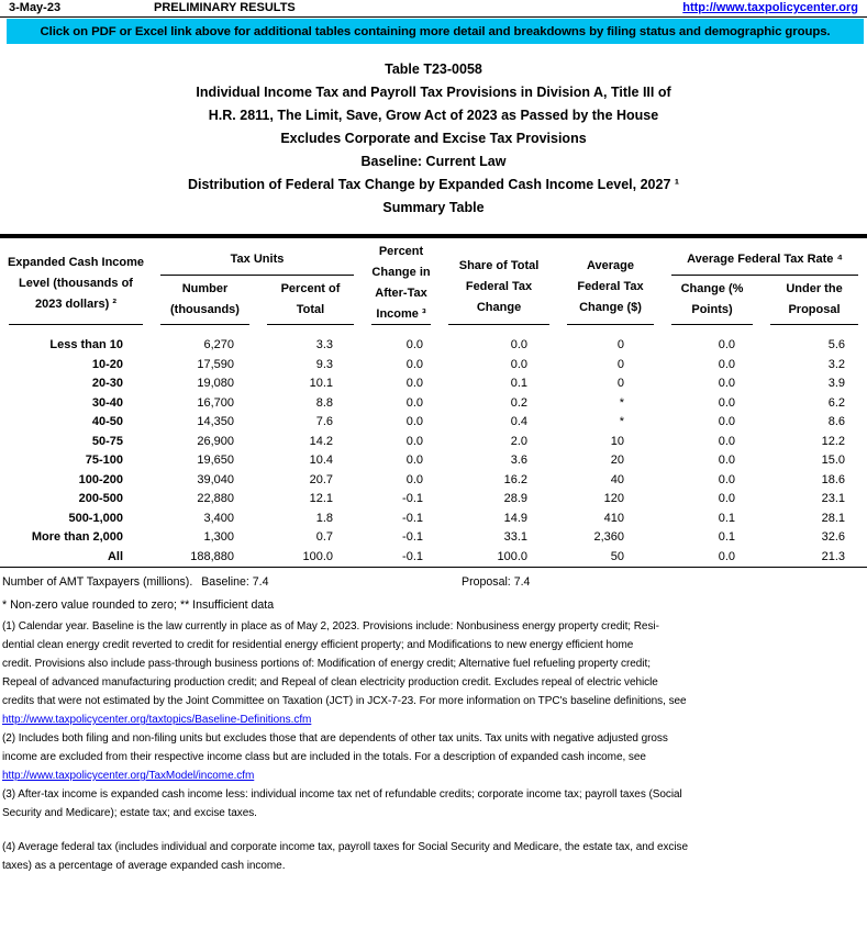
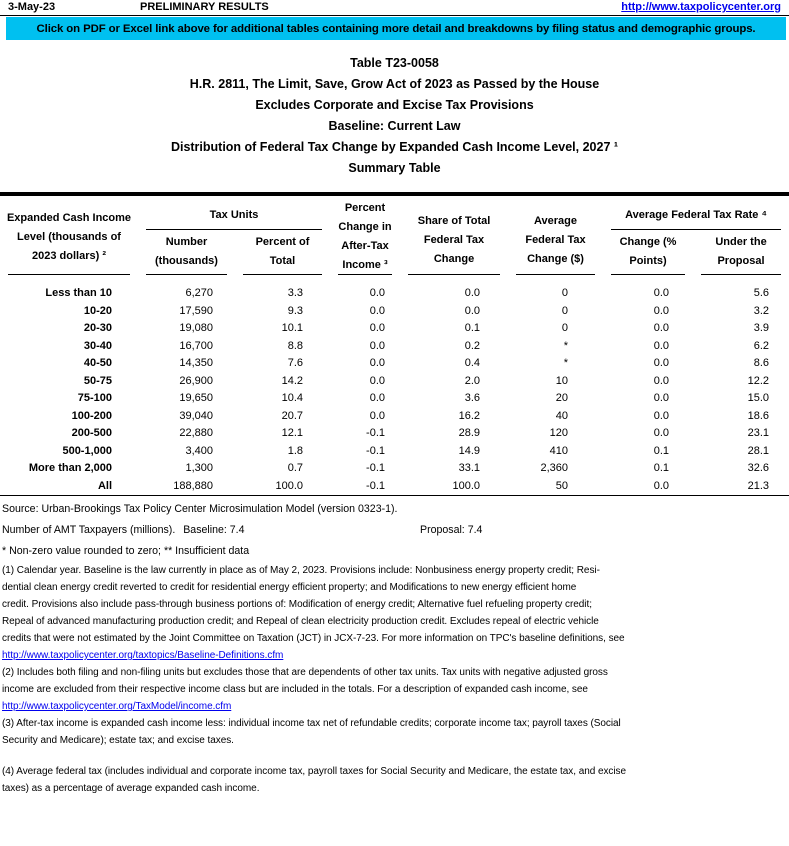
  3-May-23
  PRELIMINARY RESULTS
  http://www.taxpolicycenter.org
  Click on PDF or Excel link above for additional tables containing more detail and breakdowns by filing status and demographic groups.
  Table T23-0058
- Individual Income Tax and Payroll Tax Provisions in Division A, Title III of
  H.R. 2811, The Limit, Save, Grow Act of 2023 as Passed by the House
  Excludes Corporate and Excise Tax Provisions
  Baseline: Current Law
  Distribution of Federal Tax Change by Expanded Cash Income Level, 2027 ¹
  Summary Table
  Expanded Cash Income Level (thousands of 2023 dollars) ²	Tax Units	Percent Change in After-Tax Income ³	Share of Total Federal Tax Change	Average Federal Tax Change ($)	Average Federal Tax Rate ⁴
  Number (thousands)	Percent of Total	Change (% Points)	Under the Proposal
  Less than 10	6,270	3.3	0.0	0.0	0	0.0	5.6
  10-20	17,590	9.3	0.0	0.0	0	0.0	3.2
  20-30	19,080	10.1	0.0	0.1	0	0.0	3.9
  30-40	16,700	8.8	0.0	0.2	*	0.0	6.2
  40-50	14,350	7.6	0.0	0.4	*	0.0	8.6
  50-75	26,900	14.2	0.0	2.0	10	0.0	12.2
  75-100	19,650	10.4	0.0	3.6	20	0.0	15.0
  100-200	39,040	20.7	0.0	16.2	40	0.0	18.6
  200-500	22,880	12.1	-0.1	28.9	120	0.0	23.1
  500-1,000	3,400	1.8	-0.1	14.9	410	0.1	28.1
  More than 2,000	1,300	0.7	-0.1	33.1	2,360	0.1	32.6
  All	188,880	100.0	-0.1	100.0	50	0.0	21.3
+ Source: Urban-Brookings Tax Policy Center Microsimulation Model (version 0323-1).
  Number of AMT Taxpayers (millions). Baseline: 7.4
  Proposal: 7.4
  * Non-zero value rounded to zero; ** Insufficient data
  (1) Calendar year. Baseline is the law currently in place as of May 2, 2023. Provisions include: Nonbusiness energy property credit; Resi-
  dential clean energy credit reverted to credit for residential energy efficient property; and Modifications to new energy efficient home
  credit. Provisions also include pass-through business portions of: Modification of energy credit; Alternative fuel refueling property credit;
  Repeal of advanced manufacturing production credit; and Repeal of clean electricity production credit. Excludes repeal of electric vehicle
  credits that were not estimated by the Joint Committee on Taxation (JCT) in JCX-7-23. For more information on TPC's baseline definitions, see
  http://www.taxpolicycenter.org/taxtopics/Baseline-Definitions.cfm
  (2) Includes both filing and non-filing units but excludes those that are dependents of other tax units. Tax units with negative adjusted gross
  income are excluded from their respective income class but are included in the totals. For a description of expanded cash income, see
  http://www.taxpolicycenter.org/TaxModel/income.cfm
  (3) After-tax income is expanded cash income less: individual income tax net of refundable credits; corporate income tax; payroll taxes (Social
  Security and Medicare); estate tax; and excise taxes.
  (4) Average federal tax (includes individual and corporate income tax, payroll taxes for Social Security and Medicare, the estate tax, and excise
  taxes) as a percentage of average expanded cash income.
